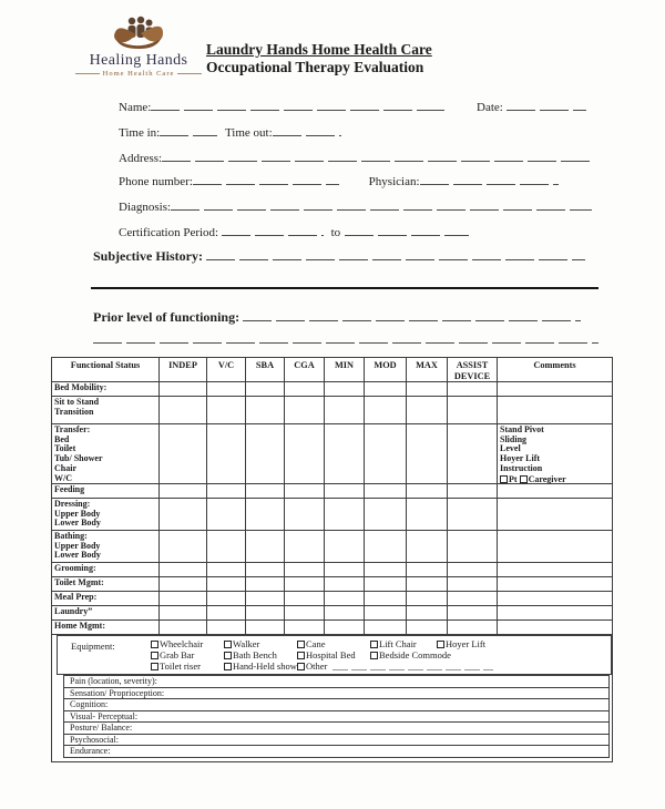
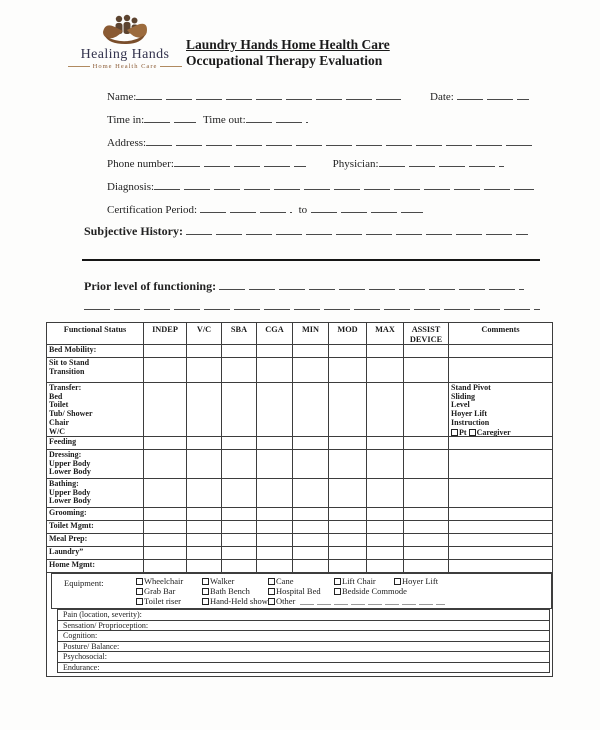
  Healing Hands
  Laundry Hands Home Health Care
  Occupational Therapy Evaluation
  Name:
  Date:
  Time in: Time out:
  Address:
  Phone number: Physician:
  Diagnosis:
  Certification Period: to
  Subjective History:
  Prior level of functioning:
  Functional Status
  INDEP
  V/C
  SBA
  CGA
  MIN
  MOD
  MAX
  ASSIST
  DEVICE
  Comments
  Bed Mobility:
  Sit to Stand
  Transition
  Transfer:
  Bed
  Toilet
  Tub/ Shower
  Chair
  W/C
  Stand Pivot
  Sliding
  Level
  Hoyer Lift
  Instruction
  Pt
  Caregiver
  Feeding
  Dressing:
  Upper Body
  Lower Body
  Bathing:
  Upper Body
  Lower Body
  Grooming:
  Toilet Mgmt:
  Meal Prep:
  Laundry”
  Home Mgmt:
  Equipment:
  Wheelchair
  Walker
  Cane
  Lift Chair
  Hoyer Lift
  Grab Bar
  Bath Bench
  Hospital Bed
  Bedside Commode
  Toilet riser
  Hand-Held show
  Other
  Pain (location, severity):
  Sensation/ Proprioception:
  Cognition:
- Visual- Perceptual:
  Posture/ Balance:
  Psychosocial:
  Endurance:
